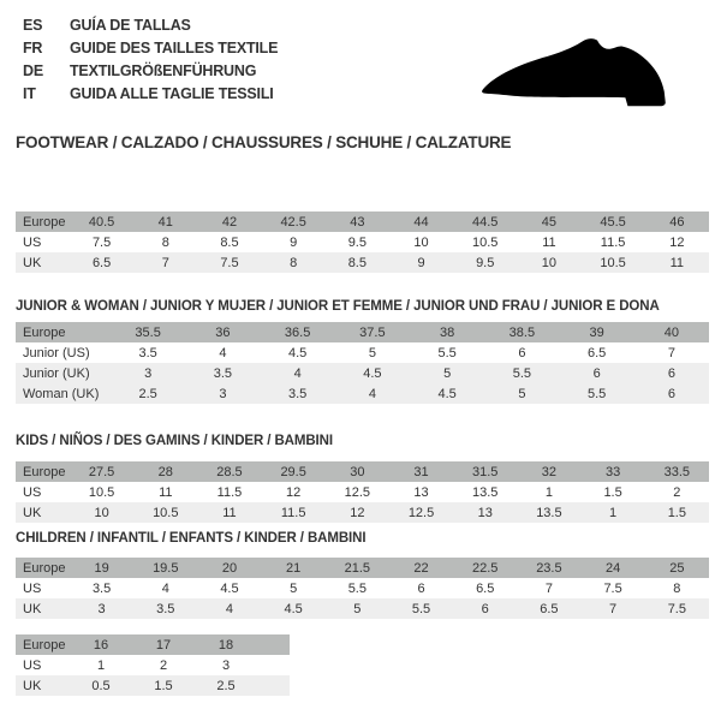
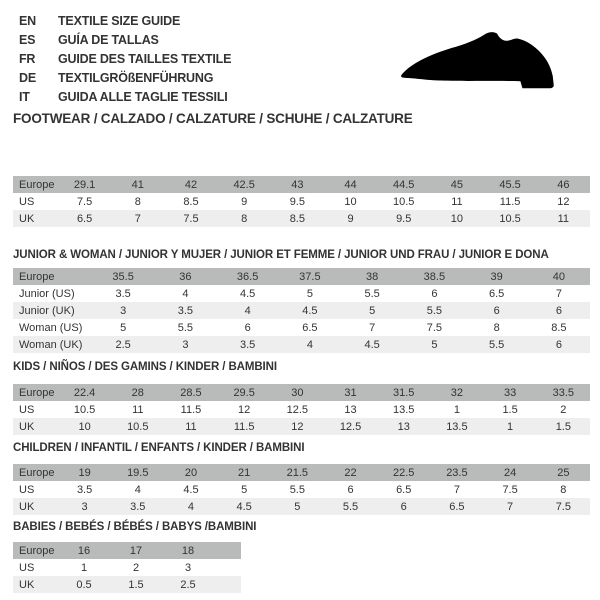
+ EN
+ TEXTILE SIZE GUIDE
  ES
  GUÍA DE TALLAS
  FR
  GUIDE DES TAILLES TEXTILE
  DE
  TEXTILGRÖßENFÜHRUNG
  IT
  GUIDA ALLE TAGLIE TESSILI
- FOOTWEAR / CALZADO / CHAUSSURES / SCHUHE / CALZATURE
+ FOOTWEAR / CALZADO / CALZATURE / SCHUHE / CALZATURE
- Europe	40.5	41	42	42.5	43	44	44.5	45	45.5	46
+ Europe	29.1	41	42	42.5	43	44	44.5	45	45.5	46
  US	7.5	8	8.5	9	9.5	10	10.5	11	11.5	12
  UK	6.5	7	7.5	8	8.5	9	9.5	10	10.5	11
  JUNIOR & WOMAN / JUNIOR Y MUJER / JUNIOR ET FEMME / JUNIOR UND FRAU / JUNIOR E DONA
  Europe	35.5	36	36.5	37.5	38	38.5	39	40
  Junior (US)	3.5	4	4.5	5	5.5	6	6.5	7
  Junior (UK)	3	3.5	4	4.5	5	5.5	6	6
+ Woman (US)	5	5.5	6	6.5	7	7.5	8	8.5
  Woman (UK)	2.5	3	3.5	4	4.5	5	5.5	6
  KIDS / NIÑOS / DES GAMINS / KINDER / BAMBINI
- Europe	27.5	28	28.5	29.5	30	31	31.5	32	33	33.5
+ Europe	22.4	28	28.5	29.5	30	31	31.5	32	33	33.5
  US	10.5	11	11.5	12	12.5	13	13.5	1	1.5	2
  UK	10	10.5	11	11.5	12	12.5	13	13.5	1	1.5
  CHILDREN / INFANTIL / ENFANTS / KINDER / BAMBINI
  Europe	19	19.5	20	21	21.5	22	22.5	23.5	24	25
  US	3.5	4	4.5	5	5.5	6	6.5	7	7.5	8
  UK	3	3.5	4	4.5	5	5.5	6	6.5	7	7.5
+ BABIES / BEBÉS / BÉBÉS / BABYS /BAMBINI
  Europe	16	17	18
  US	1	2	3
  UK	0.5	1.5	2.5
